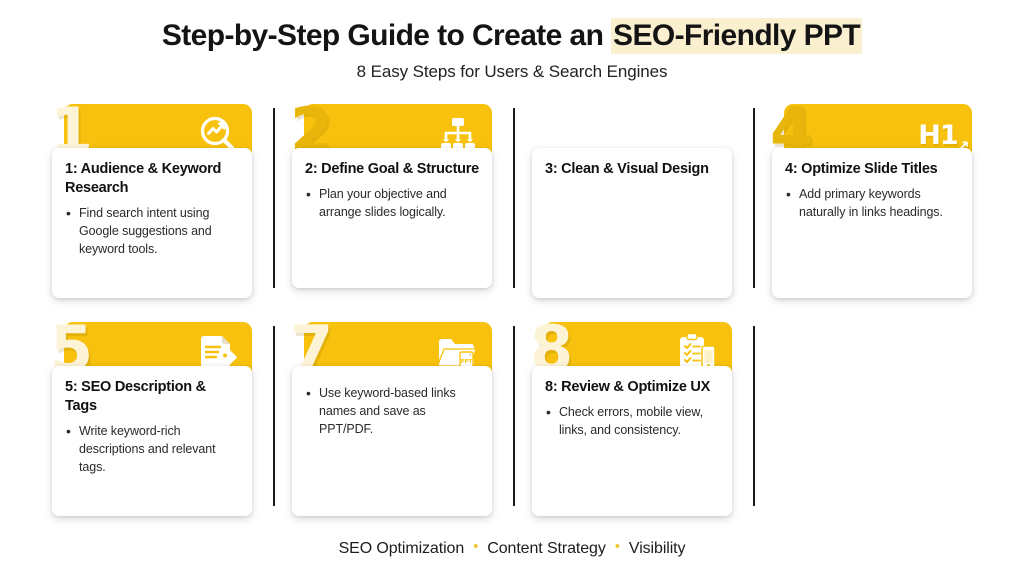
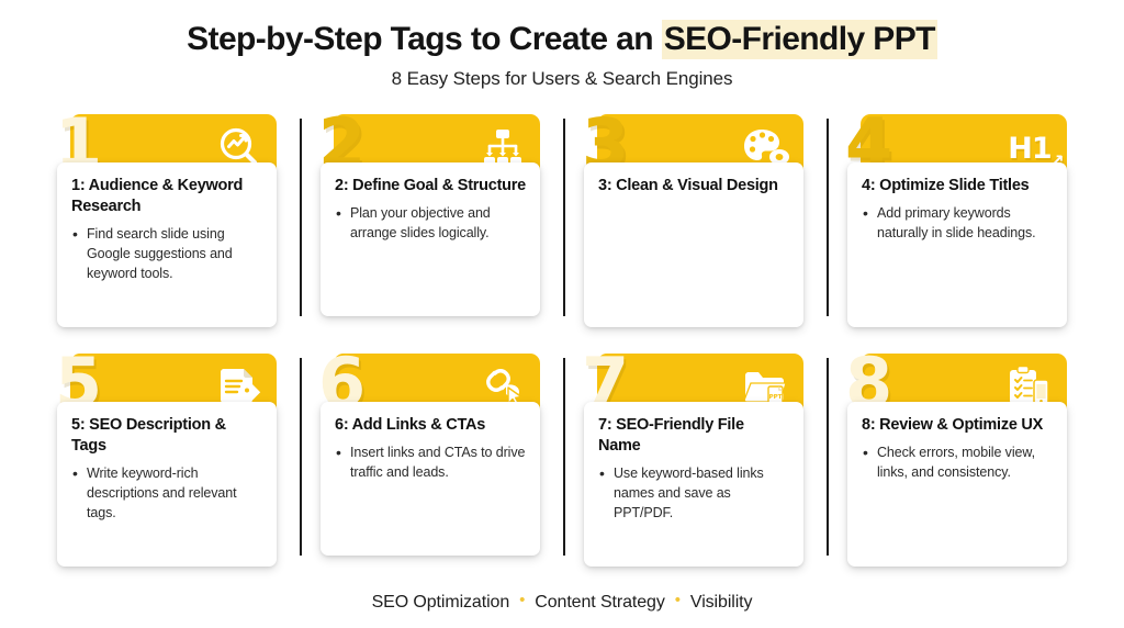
- Step-by-Step Guide to Create an SEO-Friendly PPT
+ Step-by-Step Tags to Create an SEO-Friendly PPT
  8 Easy Steps for Users & Search Engines
  1
  1: Audience & Keyword Research
- Find search intent using Google suggestions and keyword tools.
+ Find search slide using Google suggestions and keyword tools.
  2
  2: Define Goal & Structure
  Plan your objective and arrange slides logically.
+ 3
  3: Clean & Visual Design
  4
  H1
  ↗
  4: Optimize Slide Titles
- Add primary keywords naturally in links headings.
+ Add primary keywords naturally in slide headings.
  5
  5: SEO Description & Tags
  Write keyword-rich descriptions and relevant tags.
+ 6
+ 6: Add Links & CTAs
+ Insert links and CTAs to drive traffic and leads.
  7
+ 7: SEO-Friendly File Name
  Use keyword-based links names and save as PPT/PDF.
  8
  8: Review & Optimize UX
  Check errors, mobile view, links, and consistency.
  SEO Optimization • Content Strategy • Visibility
